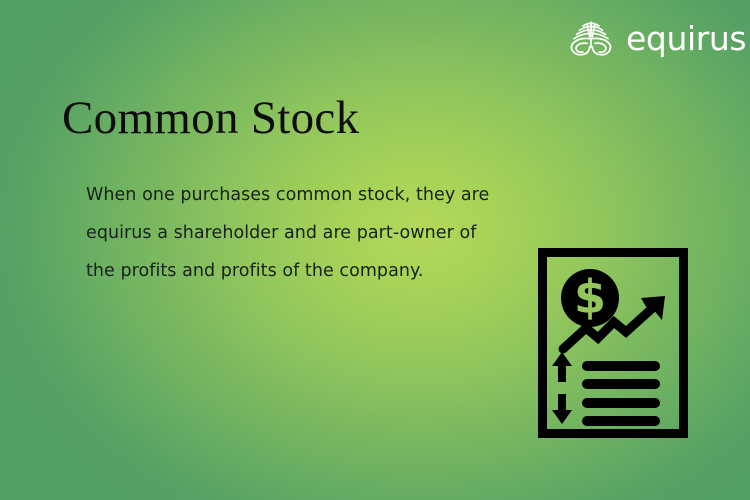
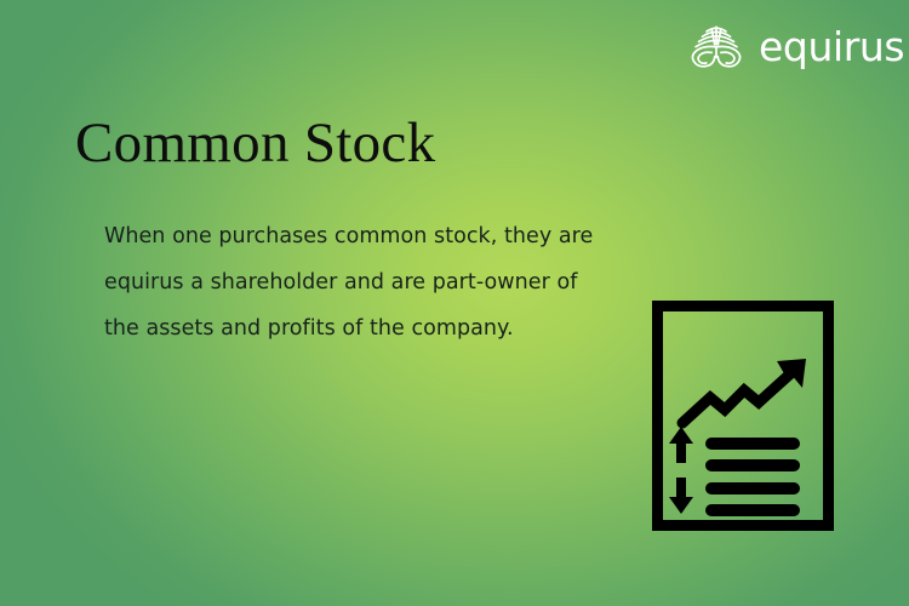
  equirus
  Common Stock
  When one purchases common stock, they are
  equirus a shareholder and are part-owner of
- the profits and profits of the company.
+ the assets and profits of the company.
- $
